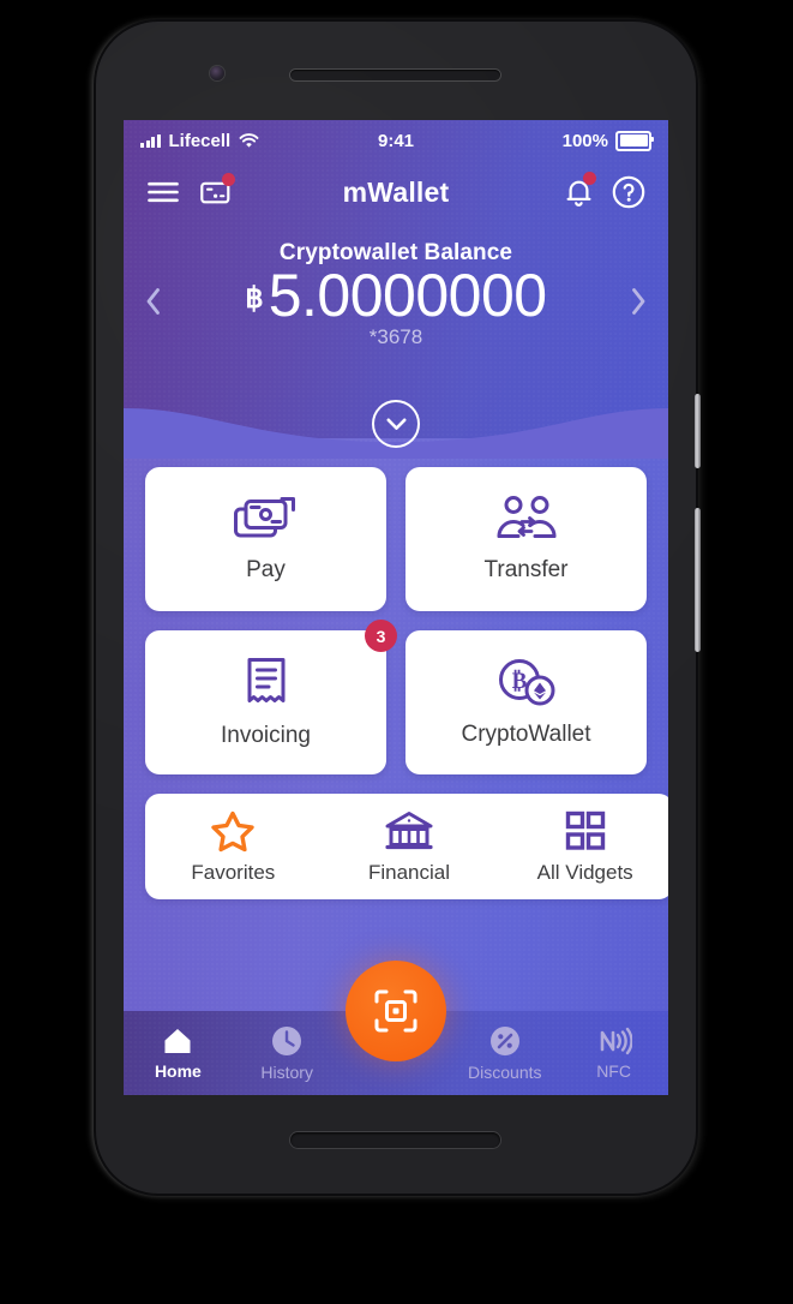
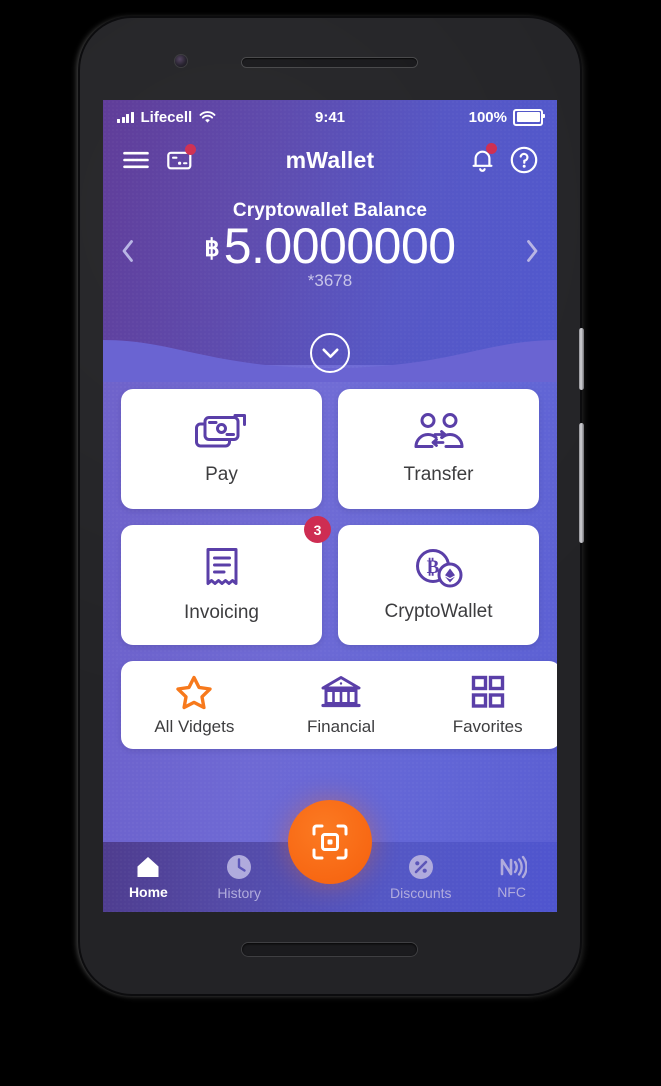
  100%
  Pay
  Transfer
  3
  Invoicing
  ₿
  CryptoWallet
- Favorites
+ All Vidgets
  Financial
- All Vidgets
+ Favorites
  Home
  History
  Discounts
  NFC
